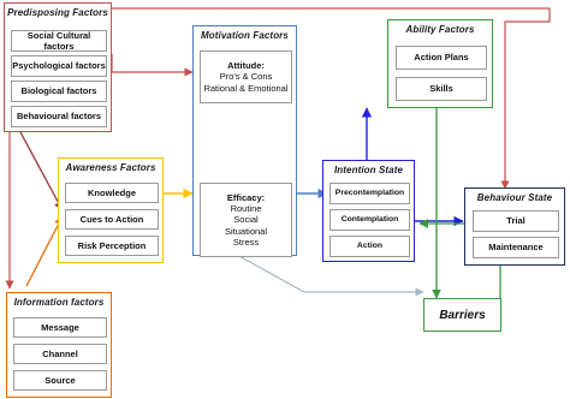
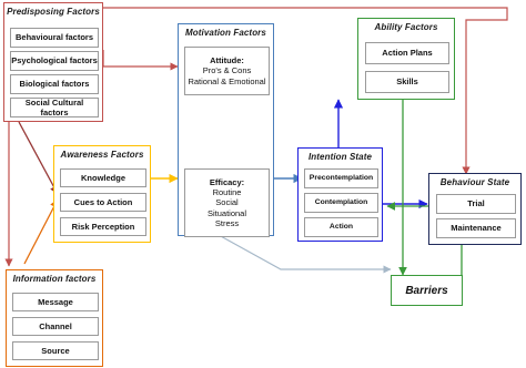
  Predisposing Factors
- Social Cultural factors
+ Behavioural factors
  Psychological factors
  Biological factors
- Behavioural factors
+ Social Cultural factors
  Awareness Factors
  Knowledge
  Cues to Action
  Risk Perception
  Information factors
  Message
  Channel
  Source
  Motivation Factors
  Attitude:
  Pro's & Cons
  Rational & Emotional
  Efficacy:
  Routine
  Social
  Situational
  Stress
  Ability Factors
  Action Plans
  Skills
  Intention State
  Behaviour State
  Trial
  Maintenance
  Barriers
